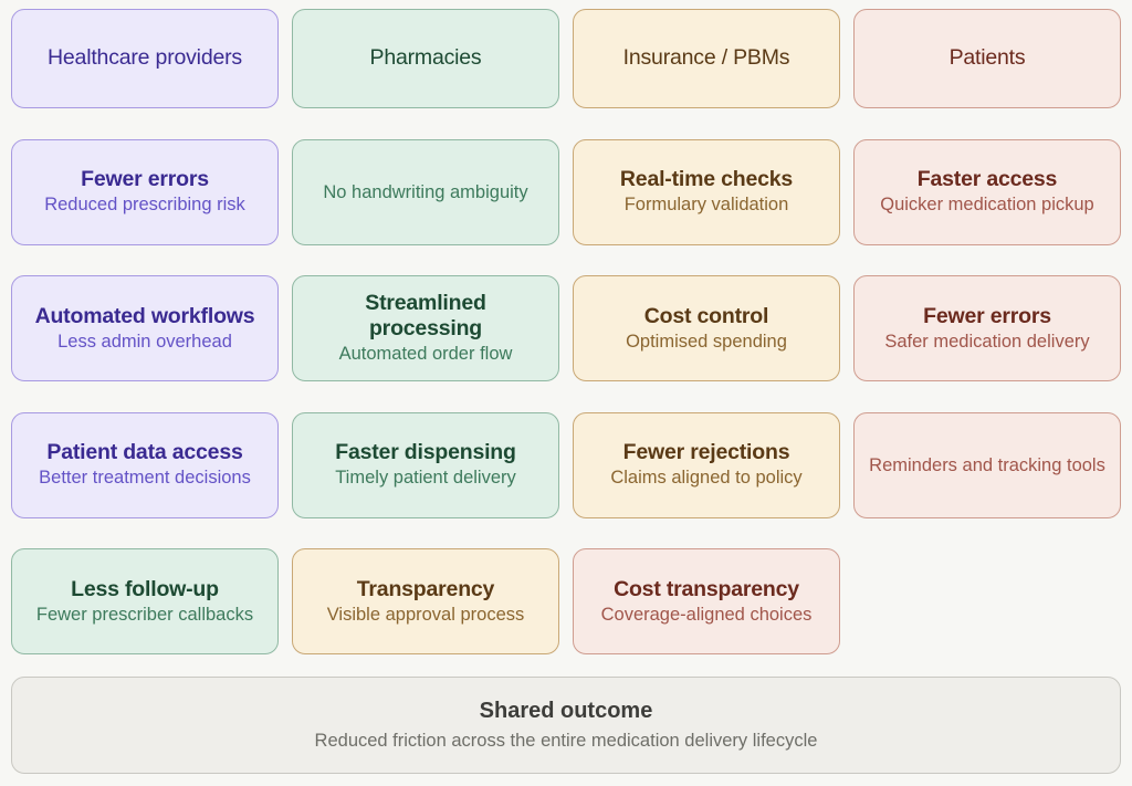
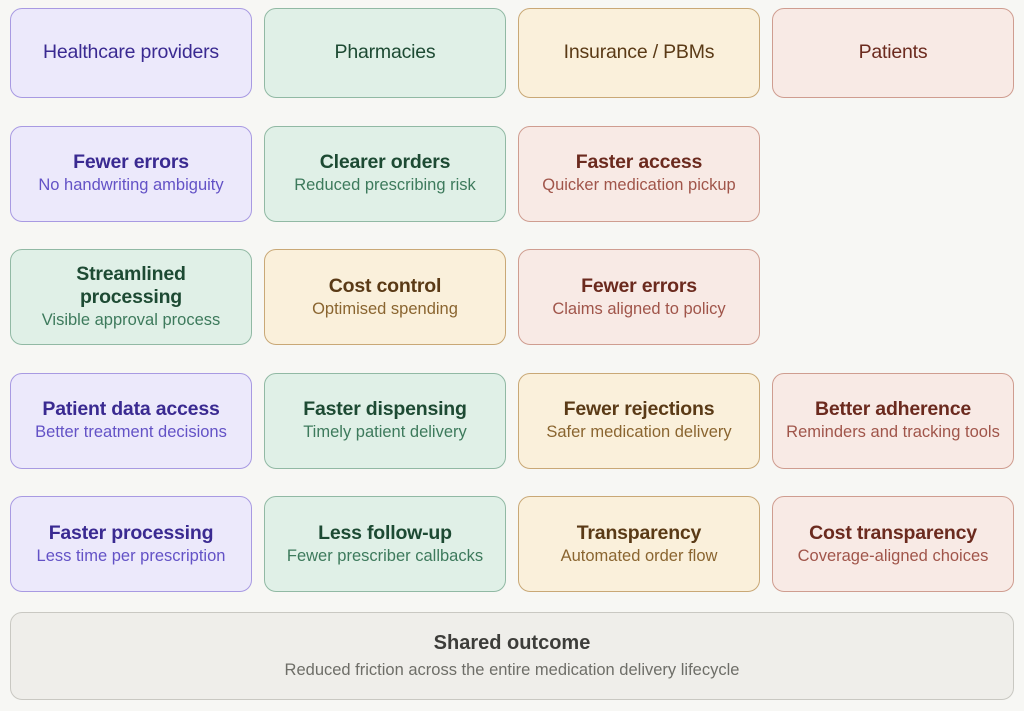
  Healthcare providers
  Pharmacies
  Insurance / PBMs
  Patients
  Fewer errors
- Reduced prescribing risk
+ No handwriting ambiguity
+ Clearer orders
- No handwriting ambiguity
+ Reduced prescribing risk
- Real-time checks
- Formulary validation
  Faster access
  Quicker medication pickup
- Automated workflows
- Less admin overhead
  Streamlined processing
- Automated order flow
+ Visible approval process
  Cost control
  Optimised spending
  Fewer errors
- Safer medication delivery
+ Claims aligned to policy
  Patient data access
  Better treatment decisions
  Faster dispensing
  Timely patient delivery
  Fewer rejections
- Claims aligned to policy
+ Safer medication delivery
+ Better adherence
  Reminders and tracking tools
+ Faster processing
+ Less time per prescription
  Less follow-up
  Fewer prescriber callbacks
  Transparency
- Visible approval process
+ Automated order flow
  Cost transparency
  Coverage-aligned choices
  Shared outcome
  Reduced friction across the entire medication delivery lifecycle
